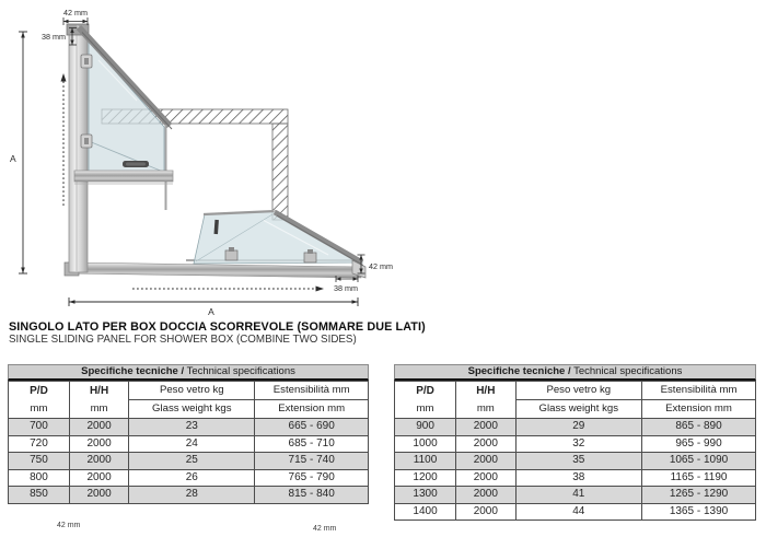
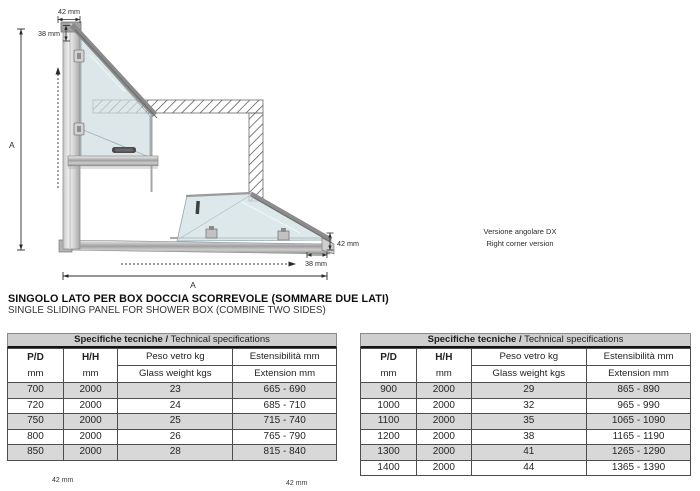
  42 mm
  38 mm
  A
  42 mm
  38 mm
  A
+ Versione angolare DX
+ Right corner version
  SINGOLO LATO PER BOX DOCCIA SCORREVOLE (SOMMARE DUE LATI)
  SINGLE SLIDING PANEL FOR SHOWER BOX (COMBINE TWO SIDES)
  Specifiche tecniche / Technical specifications
  P/Dmm	H/Hmm	Peso vetro kgGlass weight kgs	Estensibilità mmExtension mm
  700	2000	23	665 - 690
  720	2000	24	685 - 710
  750	2000	25	715 - 740
  800	2000	26	765 - 790
  850	2000	28	815 - 840
  Specifiche tecniche / Technical specifications
  P/Dmm	H/Hmm	Peso vetro kgGlass weight kgs	Estensibilità mmExtension mm
  900	2000	29	865 - 890
  1000	2000	32	965 - 990
  1100	2000	35	1065 - 1090
  1200	2000	38	1165 - 1190
  1300	2000	41	1265 - 1290
  1400	2000	44	1365 - 1390
